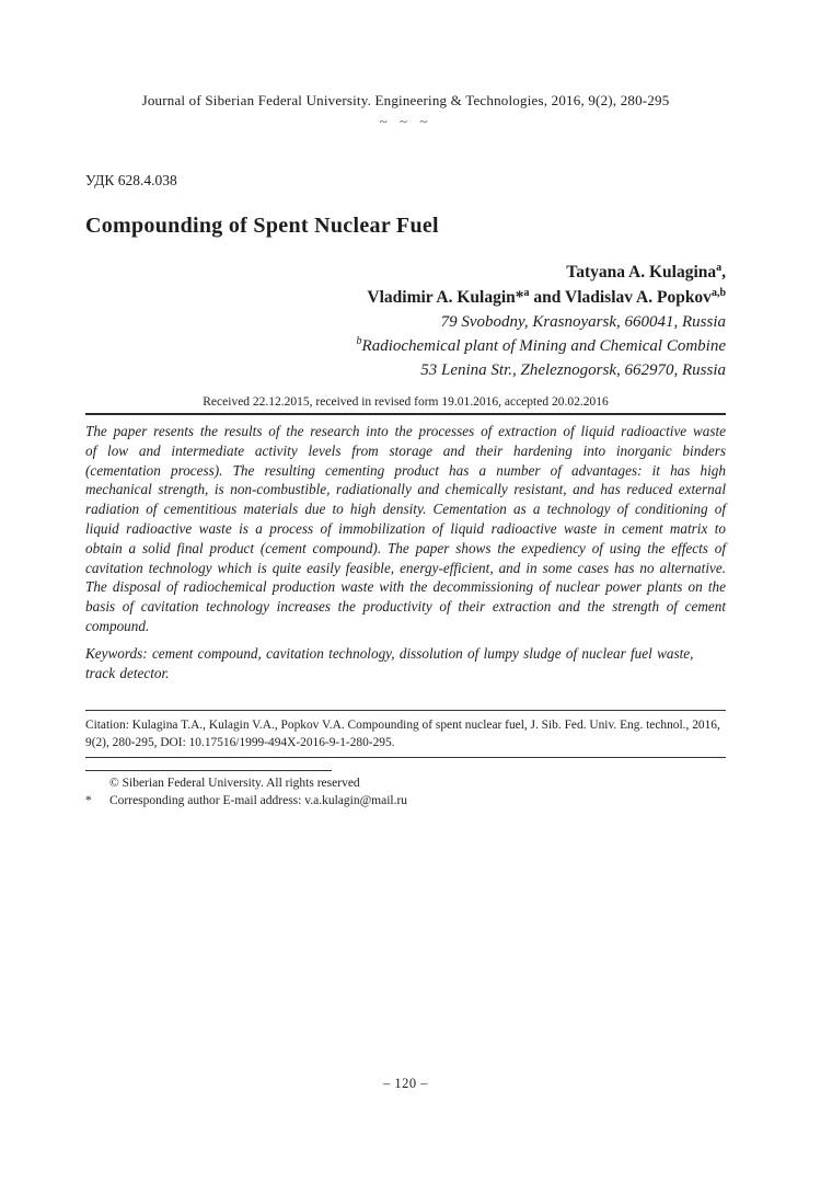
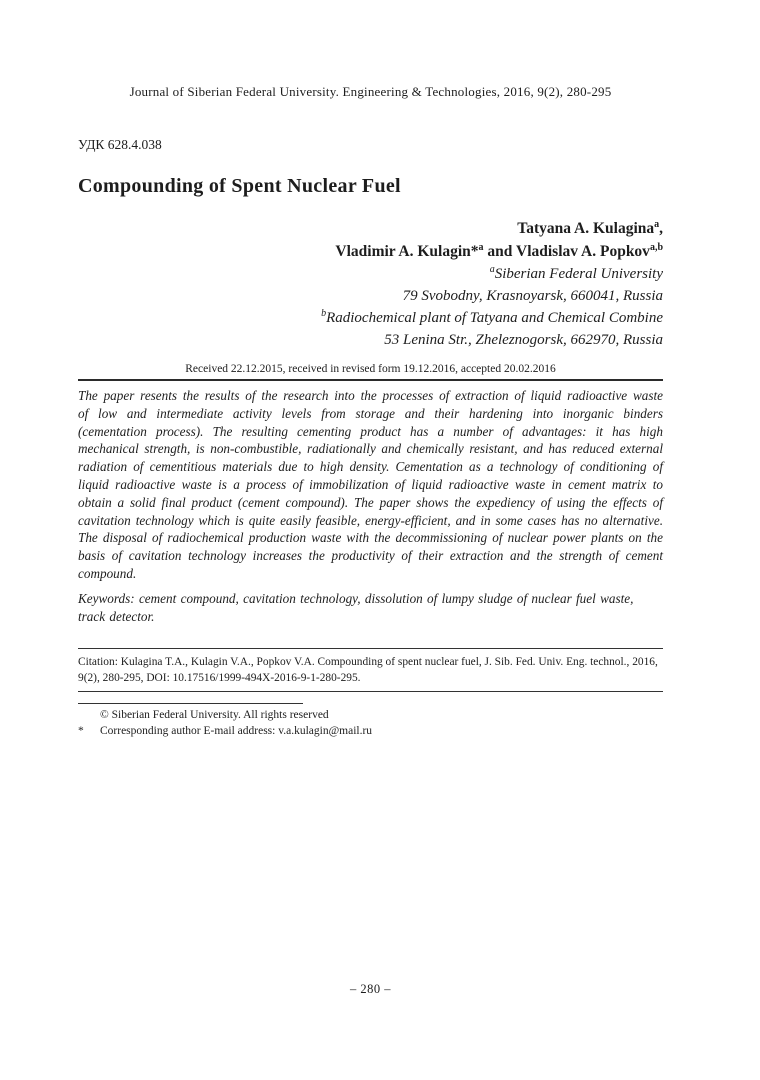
  Journal of Siberian Federal University. Engineering & Technologies, 2016, 9(2), 280-295
- ~ ~ ~
  УДК 628.4.038
  Compounding of Spent Nuclear Fuel
  Tatyana A. Kulaginaa,
  Vladimir A. Kulagin*a and Vladislav A. Popkova,b
+ aSiberian Federal University
  79 Svobodny, Krasnoyarsk, 660041, Russia
- bRadiochemical plant of Mining and Chemical Combine
+ bRadiochemical plant of Tatyana and Chemical Combine
  53 Lenina Str., Zheleznogorsk, 662970, Russia
- Received 22.12.2015, received in revised form 19.01.2016, accepted 20.02.2016
+ Received 22.12.2015, received in revised form 19.12.2016, accepted 20.02.2016
  The paper resents the results of the research into the processes of extraction of liquid radioactive waste of low and intermediate activity levels from storage and their hardening into inorganic binders (cementation process). The resulting cementing product has a number of advantages: it has high mechanical strength, is non-combustible, radiationally and chemically resistant, and has reduced external radiation of cementitious materials due to high density. Cementation as a technology of conditioning of liquid radioactive waste is a process of immobilization of liquid radioactive waste in cement matrix to obtain a solid final product (cement compound). The paper shows the expediency of using the effects of cavitation technology which is quite easily feasible, energy-efficient, and in some cases has no alternative. The disposal of radiochemical production waste with the decommissioning of nuclear power plants on the basis of cavitation technology increases the productivity of their extraction and the strength of cement compound.
  Keywords: cement compound, cavitation technology, dissolution of lumpy sludge of nuclear fuel waste, track detector.
  Citation: Kulagina T.A., Kulagin V.A., Popkov V.A. Compounding of spent nuclear fuel, J. Sib. Fed. Univ. Eng. technol., 2016, 9(2), 280-295, DOI: 10.17516/1999-494X-2016-9-1-280-295.
  © Siberian Federal University. All rights reserved
  *
  Corresponding author E-mail address: v.a.kulagin@mail.ru
- – 120 –
+ – 280 –
